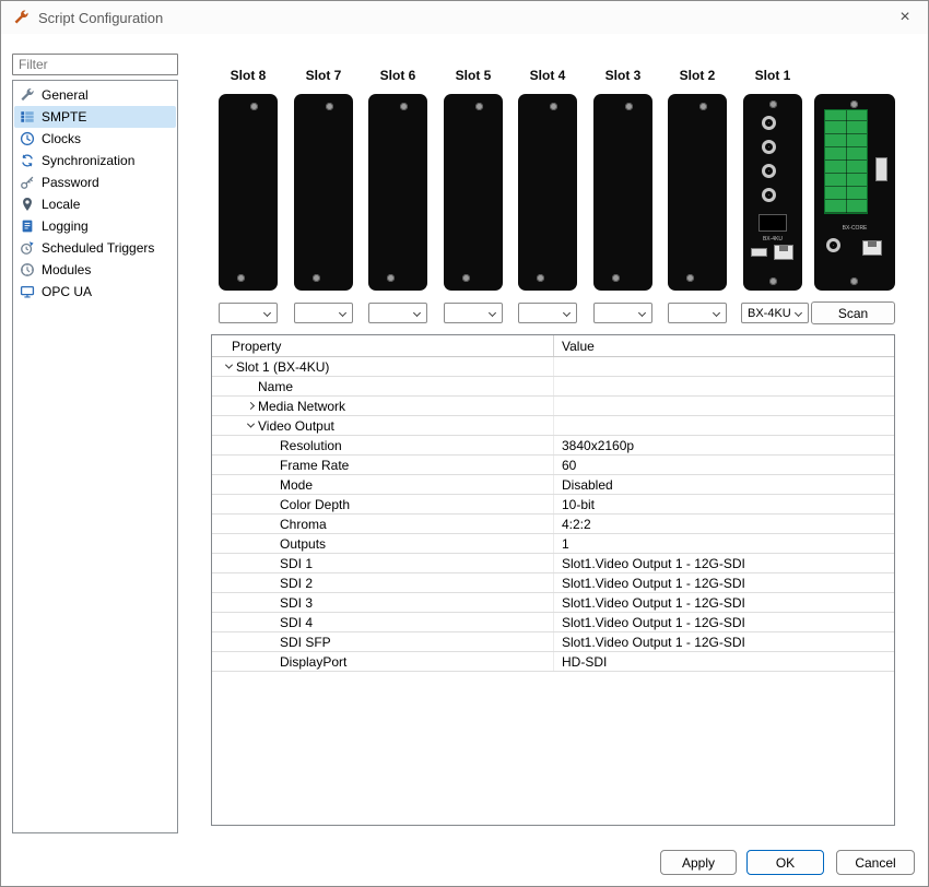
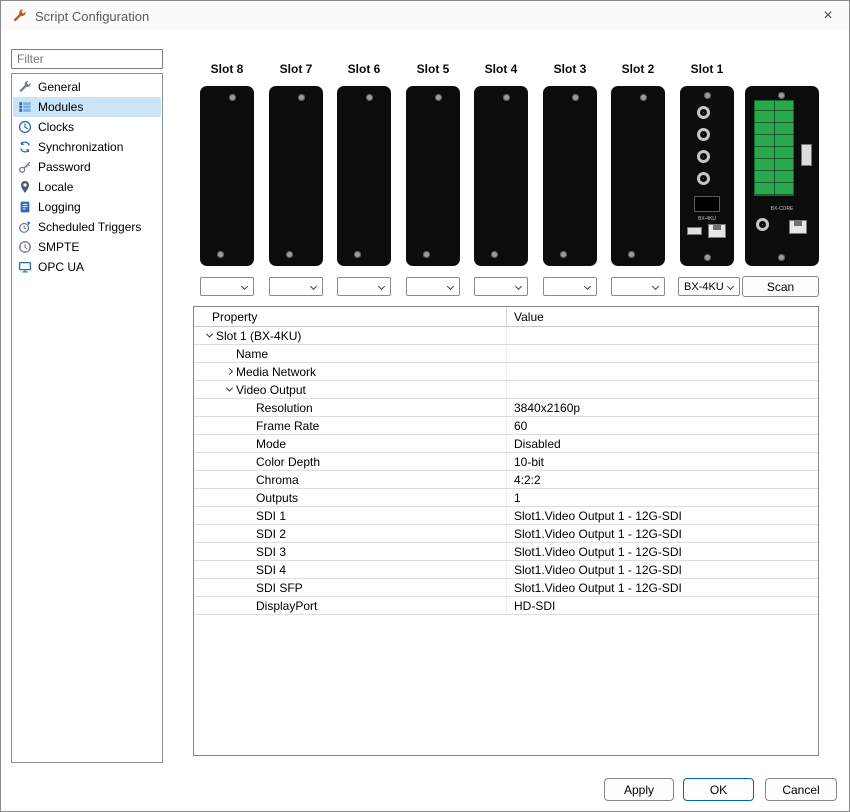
  Script Configuration
  ×
  Filter
  General
- SMPTE
+ Modules
  Clocks
  Synchronization
  Password
  Locale
  Logging
  Scheduled Triggers
- Modules
+ SMPTE
  OPC UA
  BX-4KU
  Scan
  Slot 8
  Slot 7
  Slot 6
  Slot 5
  Slot 4
  Slot 3
  Slot 2
  Slot 1
  Property
  Value
  Slot 1 (BX-4KU)
  Name
  Media Network
  Video Output
  Resolution
  3840x2160p
  Frame Rate
  60
  Mode
  Disabled
  Color Depth
  10-bit
  Chroma
  4:2:2
  Outputs
  1
  SDI 1
  Slot1.Video Output 1 - 12G-SDI
  SDI 2
  Slot1.Video Output 1 - 12G-SDI
  SDI 3
  Slot1.Video Output 1 - 12G-SDI
  SDI 4
  Slot1.Video Output 1 - 12G-SDI
  SDI SFP
  Slot1.Video Output 1 - 12G-SDI
  DisplayPort
  HD-SDI
  Apply
  OK
  Cancel
